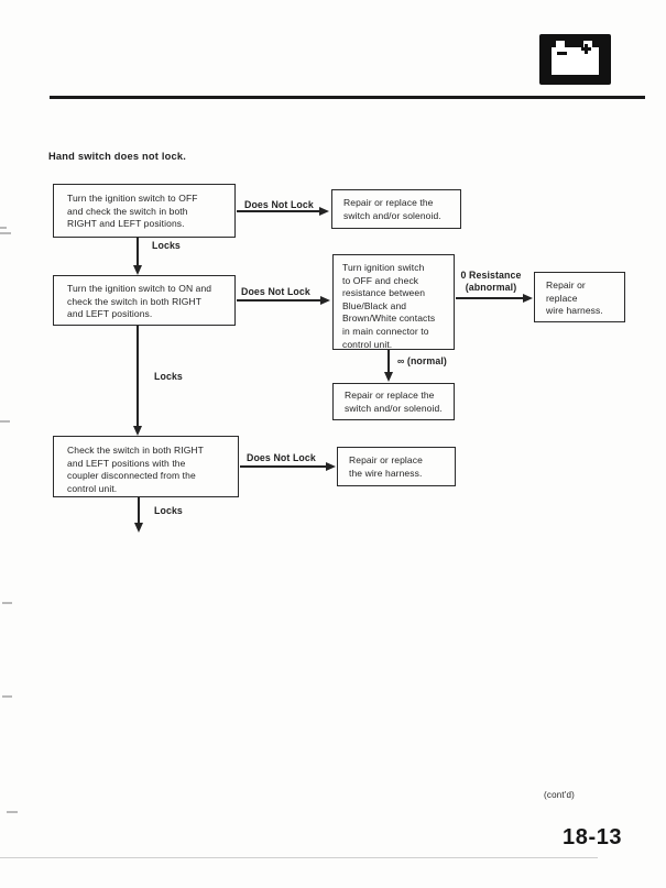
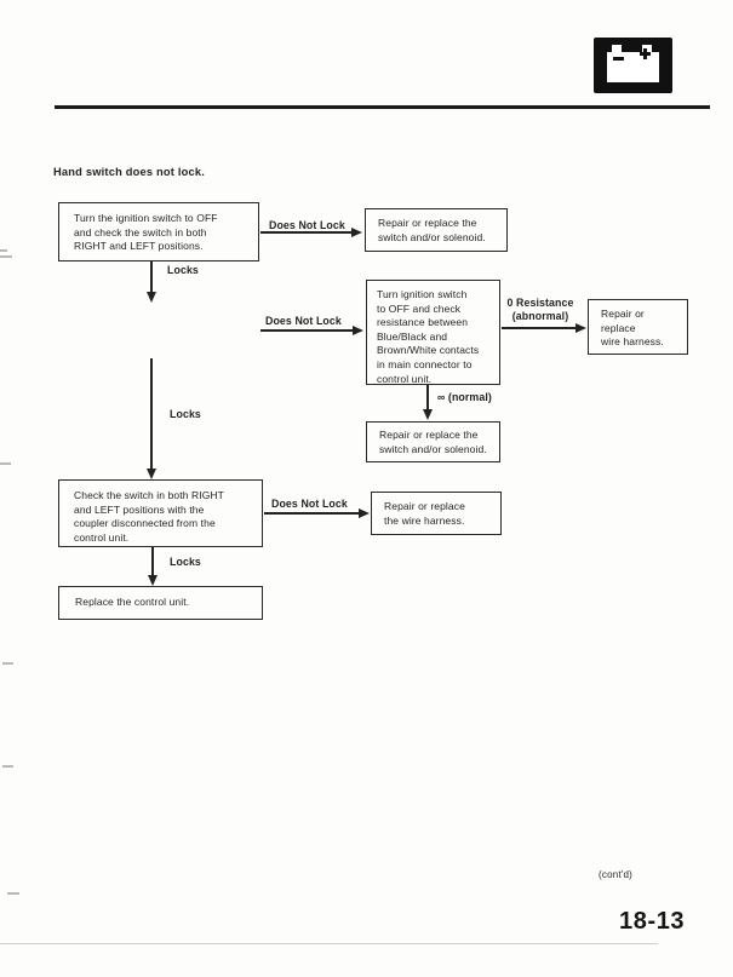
  Hand switch does not lock.
  Turn the ignition switch to OFF
  and check the switch in both
  RIGHT and LEFT positions.
  Repair or replace the
  switch and/or solenoid.
- Turn the ignition switch to ON and
- check the switch in both RIGHT
- and LEFT positions.
  Turn ignition switch
  to OFF and check
  resistance between
  Blue/Black and
  Brown/White contacts
  in main connector to
  control unit.
  Repair or
  replace
  wire harness.
  Repair or replace the
  switch and/or solenoid.
  Check the switch in both RIGHT
  and LEFT positions with the
  coupler disconnected from the
  control unit.
  Repair or replace
  the wire harness.
+ Replace the control unit.
  Does Not Lock
  Locks
  Does Not Lock
  0 Resistance
  (abnormal)
  ∞ (normal)
  Locks
  Does Not Lock
  Locks
  (cont'd)
  18-13
